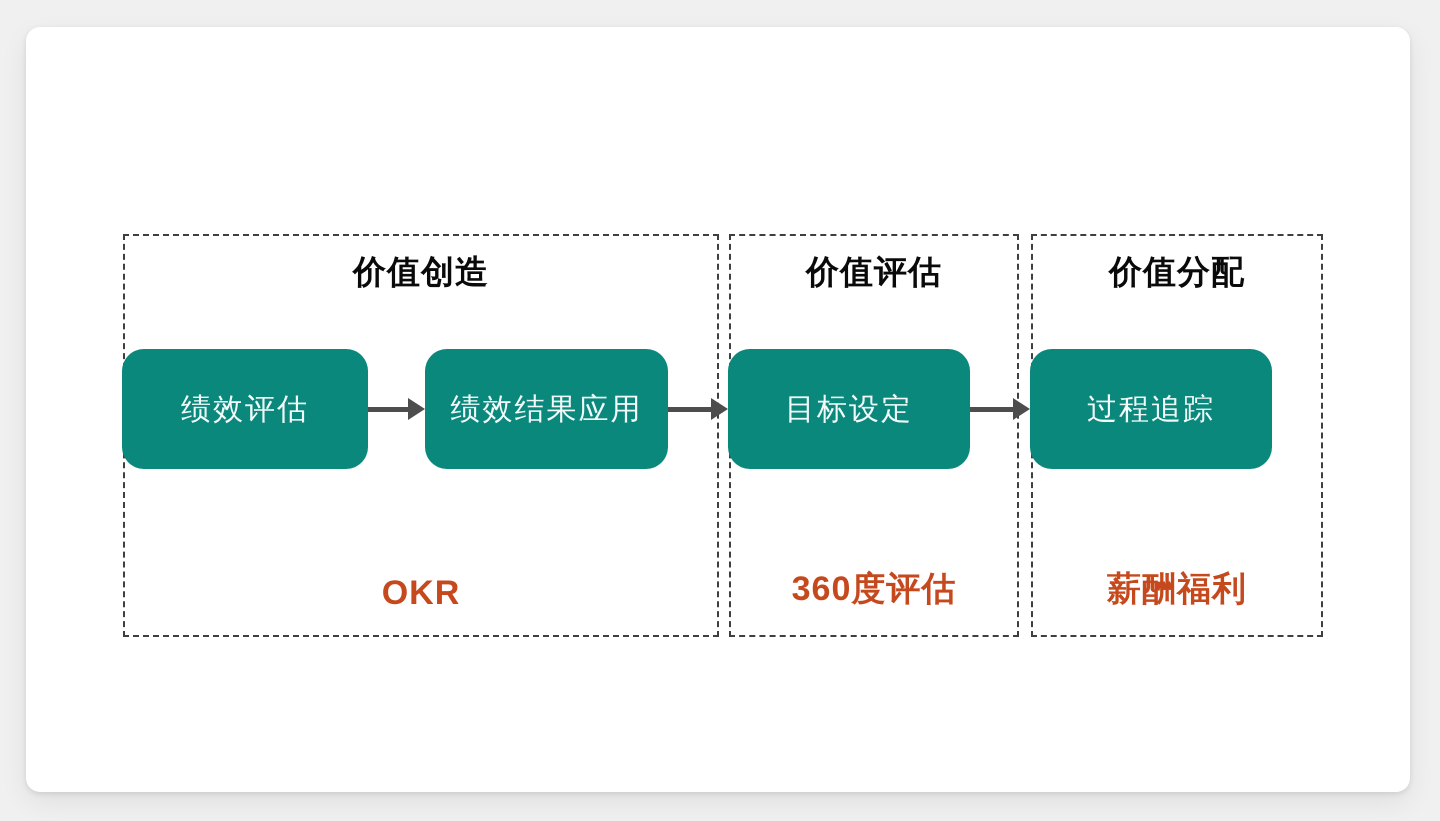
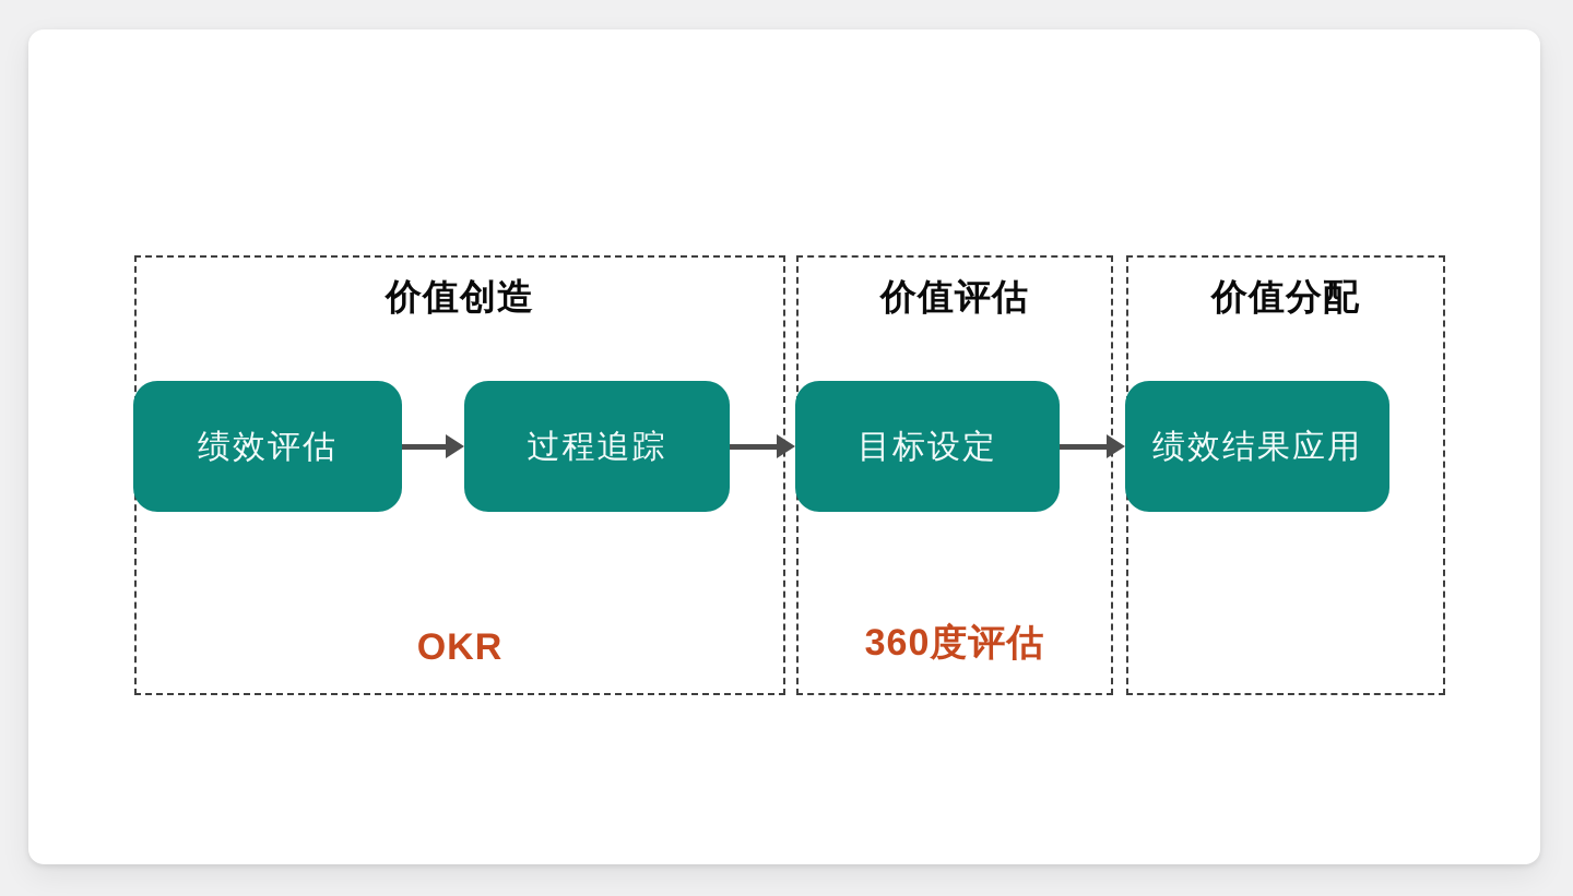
  价值创造
  OKR
  价值评估
  360度评估
  价值分配
- 薪酬福利
  绩效评估
- 绩效结果应用
+ 过程追踪
  目标设定
- 过程追踪
+ 绩效结果应用
